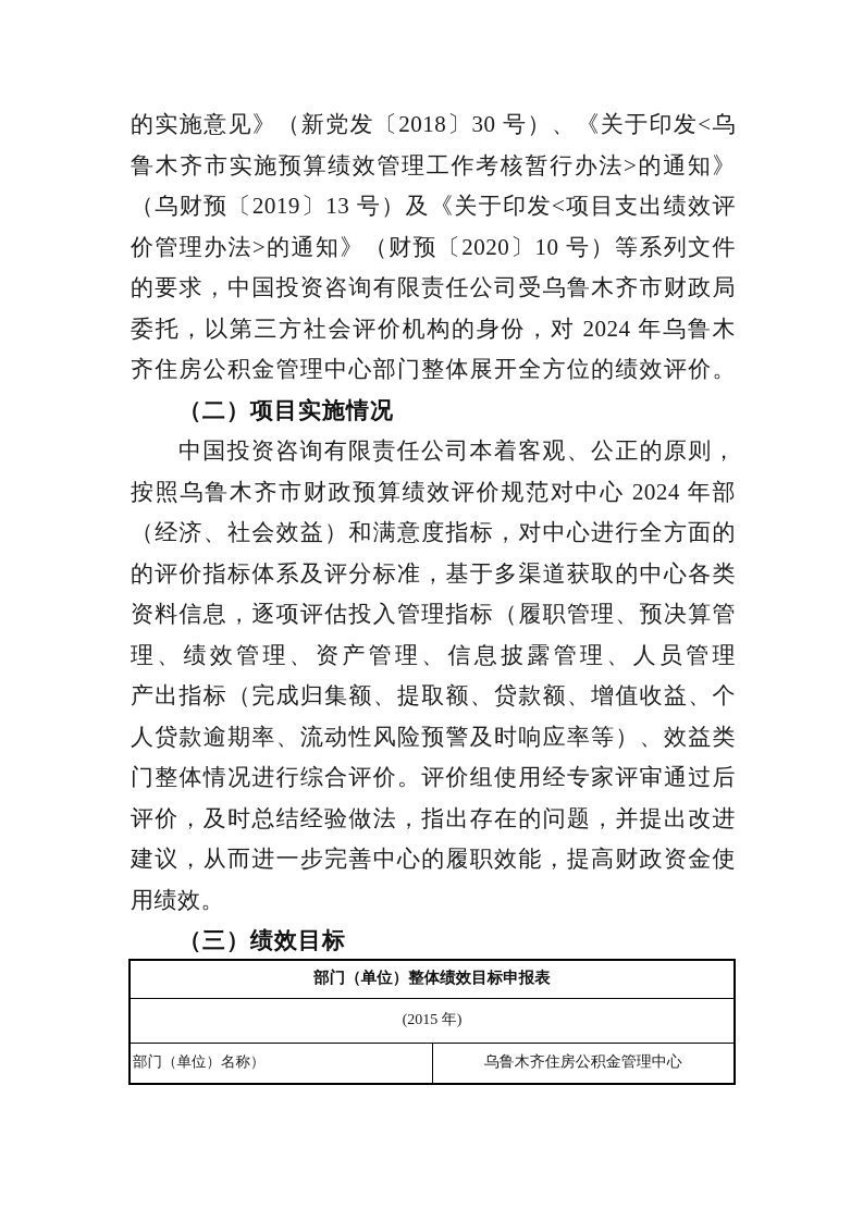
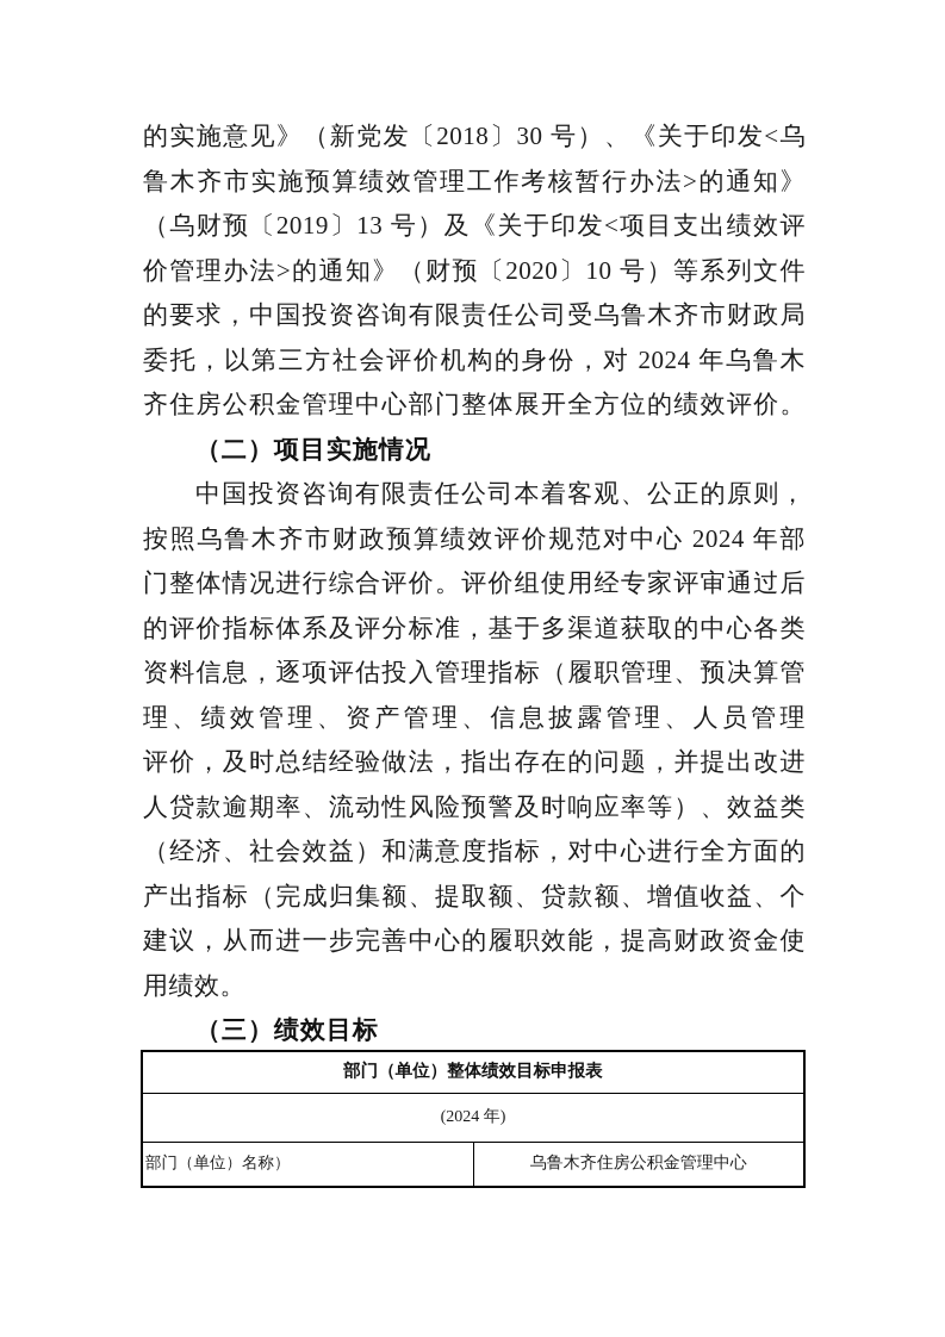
  的实施意见》（新党发〔2018〕30 号）、《关于印发<乌
  鲁木齐市实施预算绩效管理工作考核暂行办法>的通知》
  （乌财预〔2019〕13 号）及《关于印发<项目支出绩效评
  价管理办法>的通知》（财预〔2020〕10 号）等系列文件
  的要求，中国投资咨询有限责任公司受乌鲁木齐市财政局
  委托，以第三方社会评价机构的身份，对 2024 年乌鲁木
  齐住房公积金管理中心部门整体展开全方位的绩效评价。
  （二）项目实施情况
  中国投资咨询有限责任公司本着客观、公正的原则，
  按照乌鲁木齐市财政预算绩效评价规范对中心 2024 年部
- （经济、社会效益）和满意度指标，对中心进行全方面的
+ 门整体情况进行综合评价。评价组使用经专家评审通过后
  的评价指标体系及评分标准，基于多渠道获取的中心各类
  资料信息，逐项评估投入管理指标（履职管理、预决算管
  理、绩效管理、资产管理、信息披露管理、人员管理
- 产出指标（完成归集额、提取额、贷款额、增值收益、个
+ 评价，及时总结经验做法，指出存在的问题，并提出改进
  人贷款逾期率、流动性风险预警及时响应率等）、效益类
- 门整体情况进行综合评价。评价组使用经专家评审通过后
+ （经济、社会效益）和满意度指标，对中心进行全方面的
- 评价，及时总结经验做法，指出存在的问题，并提出改进
+ 产出指标（完成归集额、提取额、贷款额、增值收益、个
  建议，从而进一步完善中心的履职效能，提高财政资金使
  用绩效。
  （三）绩效目标
  部门（单位）整体绩效目标申报表
- (2015 年)
+ (2024 年)
  部门（单位）名称）	乌鲁木齐住房公积金管理中心
